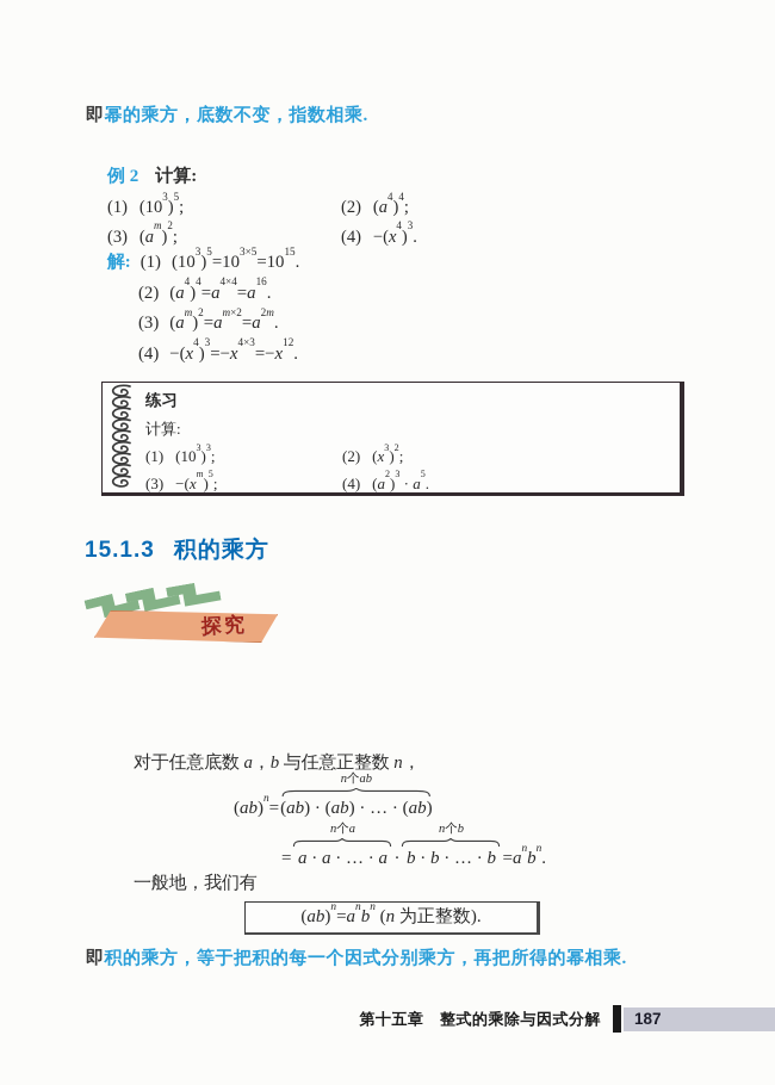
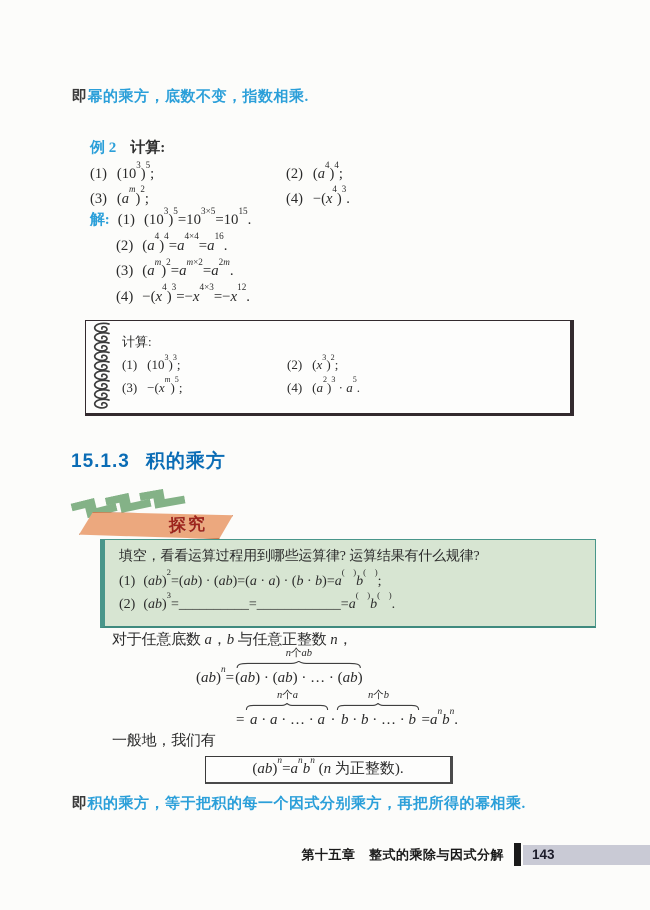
  即幂的乘方，底数不变，指数相乘.
  例 2 计算:
  (1) (103)5;
  (2) (a4)4;
  (3) (am)2;
  (4) −(x4)3.
  解: (1) (103)5=103×5=1015.
  (2) (a4)4=a4×4=a16.
  (3) (am)2=am×2=a2m.
  (4) −(x4)3=−x4×3=−x12.
- 练习
  计算:
  (1) (103)3;
  (2) (x3)2;
  (3) −(xm)5;
  (4) (a2)3 · a5.
  15.1.3 积的乘方
+ 填空，看看运算过程用到哪些运算律? 运算结果有什么规律?
+ (1) (ab)2=(ab) · (ab)=(a · a) · (b · b)=a( )b( );
+ (2) (ab)3=__________=____________=a( )b( ).
  对于任意底数 a，b 与任意正整数 n，
  (ab)n=
  n个ab
  (ab) · (ab) · … · (ab)
  =
  n个a
  a · a · … · a
  ·
  n个b
  b · b · … · b
  =anbn.
  一般地，我们有
  (ab)n=anbn (n 为正整数).
  即积的乘方，等于把积的每一个因式分别乘方，再把所得的幂相乘.
  第十五章 整式的乘除与因式分解
- 187
+ 143
